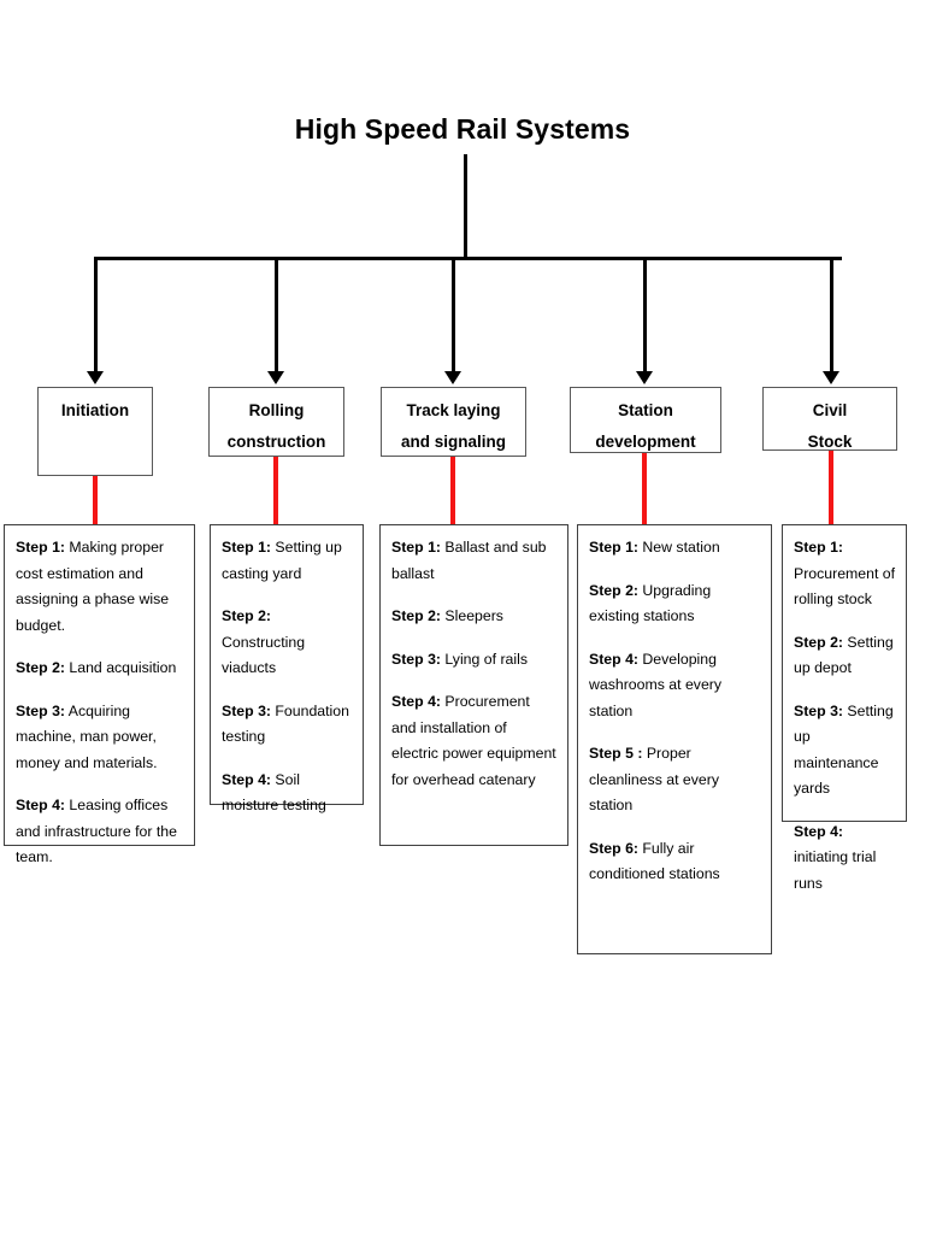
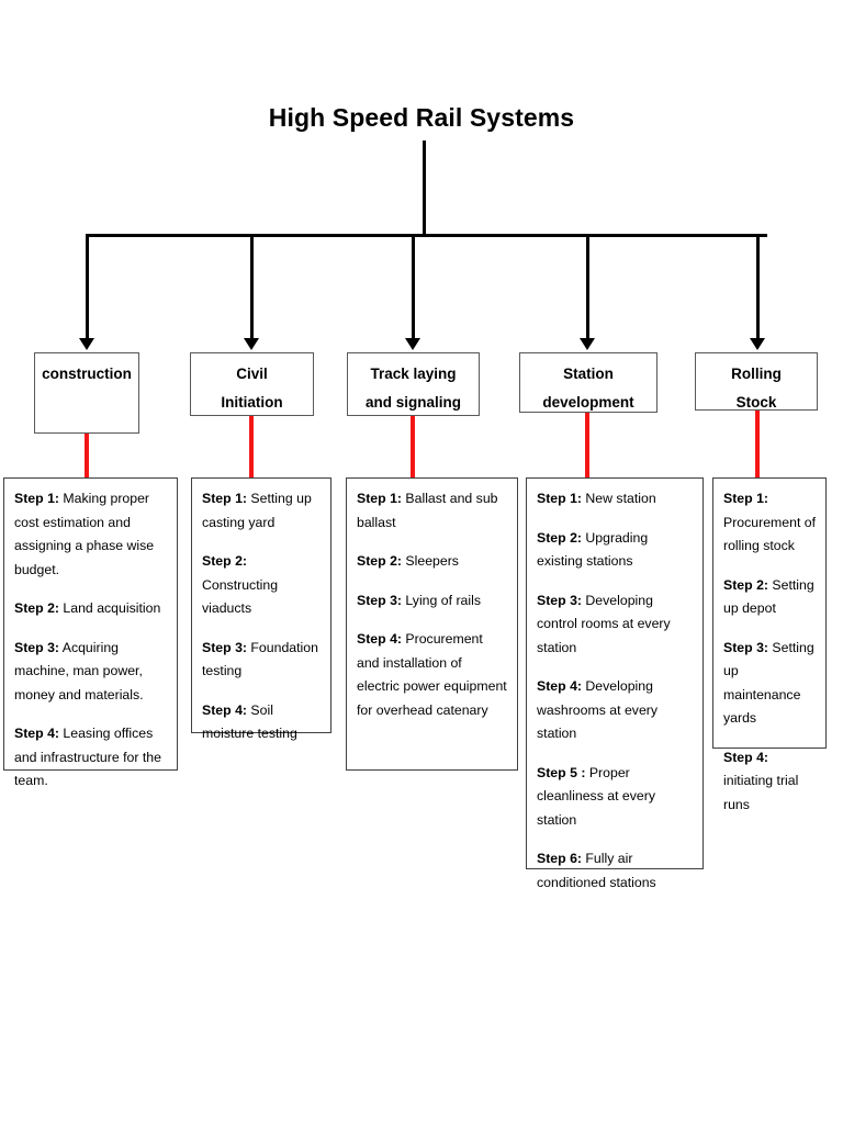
  High Speed Rail Systems
- Initiation
+ construction
- Rolling
+ Civil
- construction
+ Initiation
  Track laying
  and signaling
  Station
  development
- Civil
+ Rolling
  Stock
  Step 1: Making proper cost estimation and assigning a phase wise budget.
  Step 2: Land acquisition
  Step 3: Acquiring machine, man power, money and materials.
  Step 4: Leasing offices and infrastructure for the team.
  Step 1: Setting up casting yard
  Step 2: Constructing viaducts
  Step 3: Foundation testing
  Step 4: Soil moisture testing
  Step 1: Ballast and sub ballast
  Step 2: Sleepers
  Step 3: Lying of rails
  Step 4: Procurement and installation of electric power equipment for overhead catenary
  Step 1: New station
  Step 2: Upgrading existing stations
+ Step 3: Developing control rooms at every station
  Step 4: Developing washrooms at every station
  Step 5 : Proper cleanliness at every station
  Step 6: Fully air conditioned stations
  Step 1: Procurement of rolling stock
  Step 2: Setting up depot
  Step 3: Setting up maintenance yards
  Step 4: initiating trial runs
